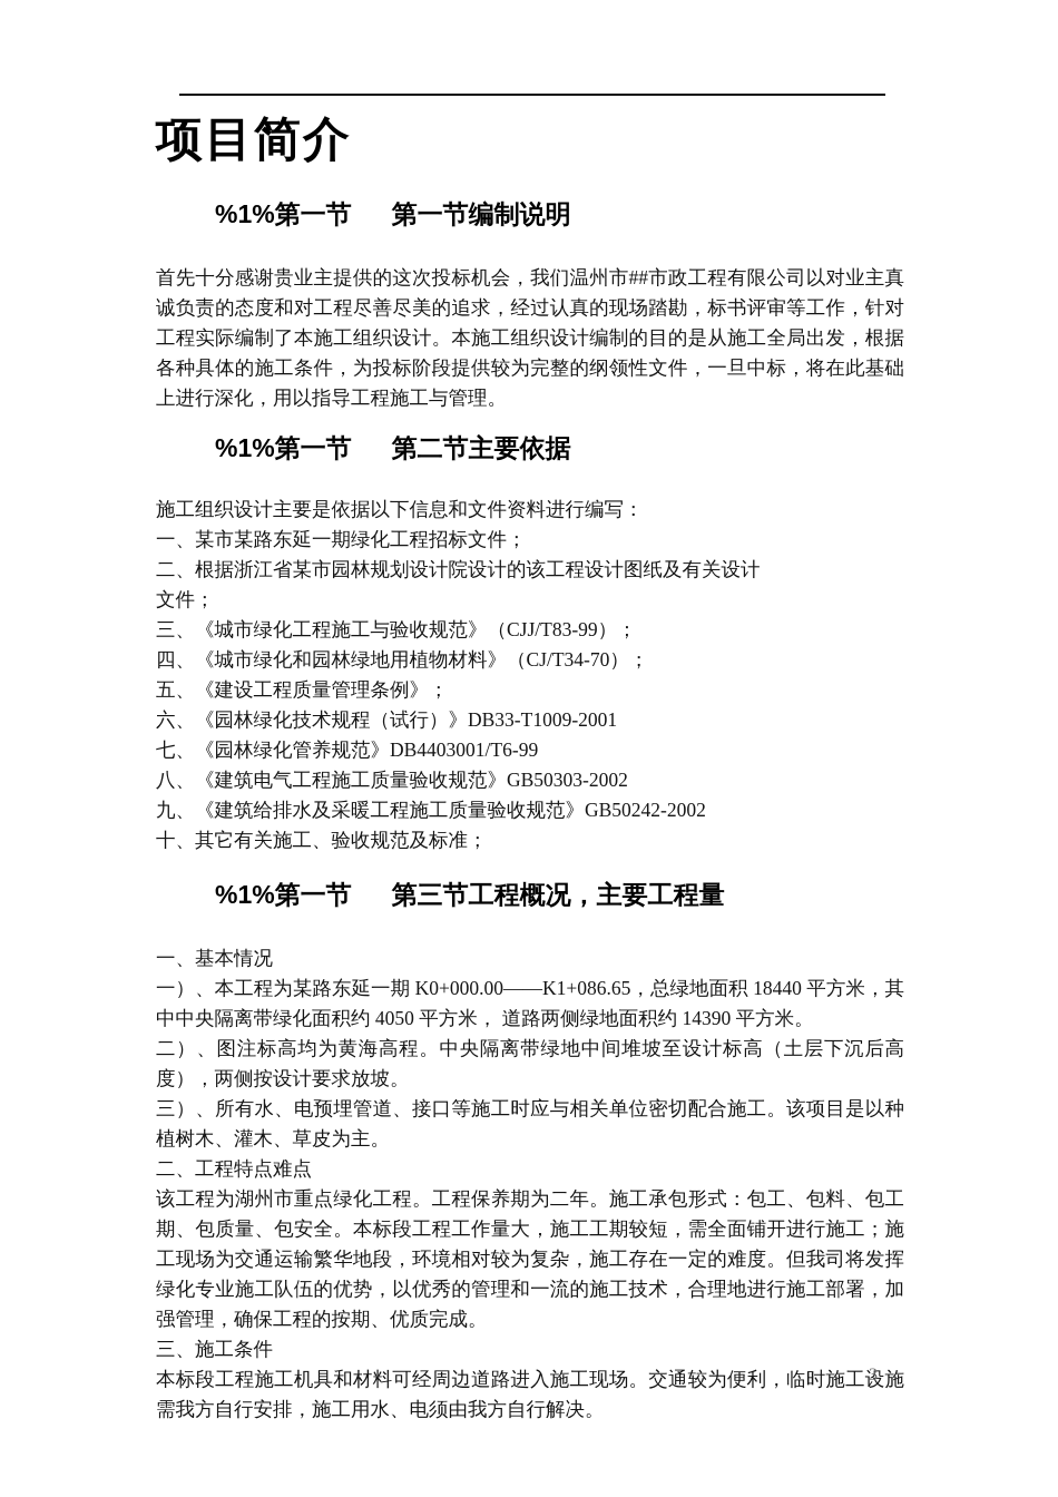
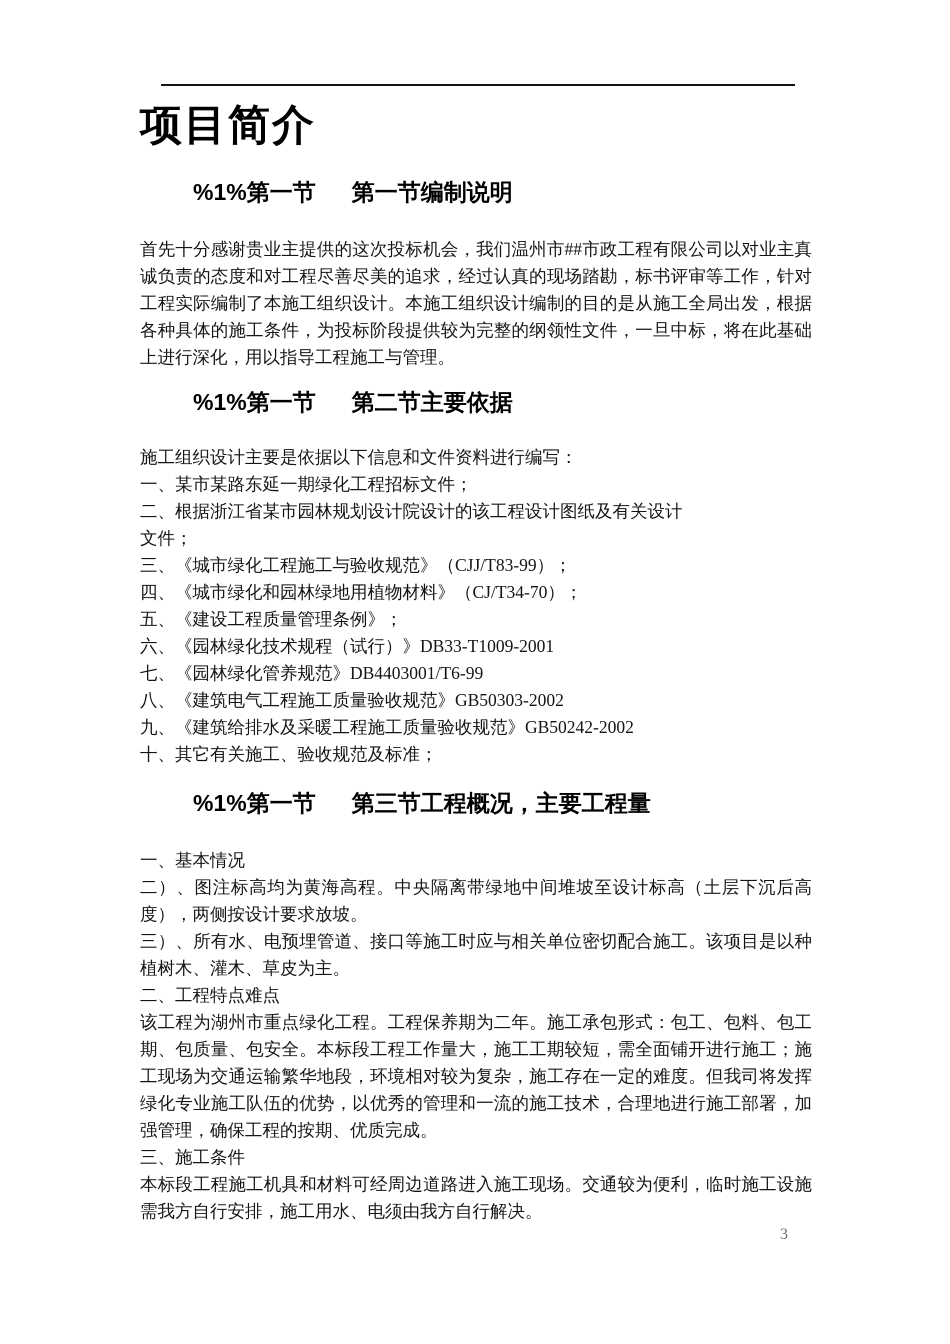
  项目简介
  %1%第一节 第一节编制说明
  首先十分感谢贵业主提供的这次投标机会，我们温州市##市政工程有限公司以对业主真诚负责的态度和对工程尽善尽美的追求，经过认真的现场踏勘，标书评审等工作，针对工程实际编制了本施工组织设计。本施工组织设计编制的目的是从施工全局出发，根据各种具体的施工条件，为投标阶段提供较为完整的纲领性文件，一旦中标，将在此基础上进行深化，用以指导工程施工与管理。
  %1%第一节 第二节主要依据
  施工组织设计主要是依据以下信息和文件资料进行编写：
  一、某市某路东延一期绿化工程招标文件；
  二、根据浙江省某市园林规划设计院设计的该工程设计图纸及有关设计
  文件；
  三、《城市绿化工程施工与验收规范》（CJJ/T83-99）；
  四、《城市绿化和园林绿地用植物材料》（CJ/T34-70）；
  五、《建设工程质量管理条例》；
  六、《园林绿化技术规程（试行）》DB33-T1009-2001
  七、《园林绿化管养规范》DB4403001/T6-99
  八、《建筑电气工程施工质量验收规范》GB50303-2002
  九、《建筑给排水及采暖工程施工质量验收规范》GB50242-2002
  十、其它有关施工、验收规范及标准；
  %1%第一节 第三节工程概况，主要工程量
  一、基本情况
- 一）、本工程为某路东延一期 K0+000.00——K1+086.65，总绿地面积 18440 平方米，其中中央隔离带绿化面积约 4050 平方米， 道路两侧绿地面积约 14390 平方米。
  二）、图注标高均为黄海高程。中央隔离带绿地中间堆坡至设计标高（土层下沉后高度），两侧按设计要求放坡。
  三）、所有水、电预埋管道、接口等施工时应与相关单位密切配合施工。该项目是以种植树木、灌木、草皮为主。
  二、工程特点难点
  该工程为湖州市重点绿化工程。工程保养期为二年。施工承包形式：包工、包料、包工期、包质量、包安全。本标段工程工作量大，施工工期较短，需全面铺开进行施工；施工现场为交通运输繁华地段，环境相对较为复杂，施工存在一定的难度。但我司将发挥绿化专业施工队伍的优势，以优秀的管理和一流的施工技术，合理地进行施工部署，加强管理，确保工程的按期、优质完成。
  三、施工条件
  本标段工程施工机具和材料可经周边道路进入施工现场。交通较为便利，临时施工设施需我方自行安排，施工用水、电须由我方自行解决。
  3
